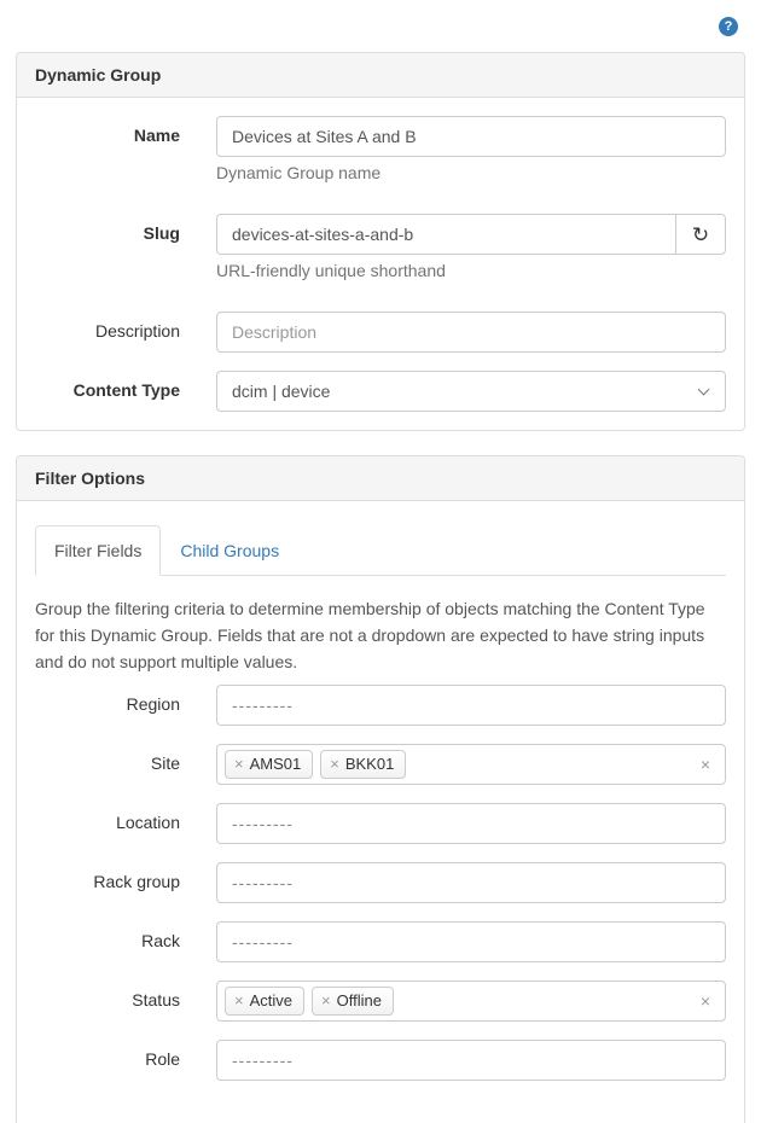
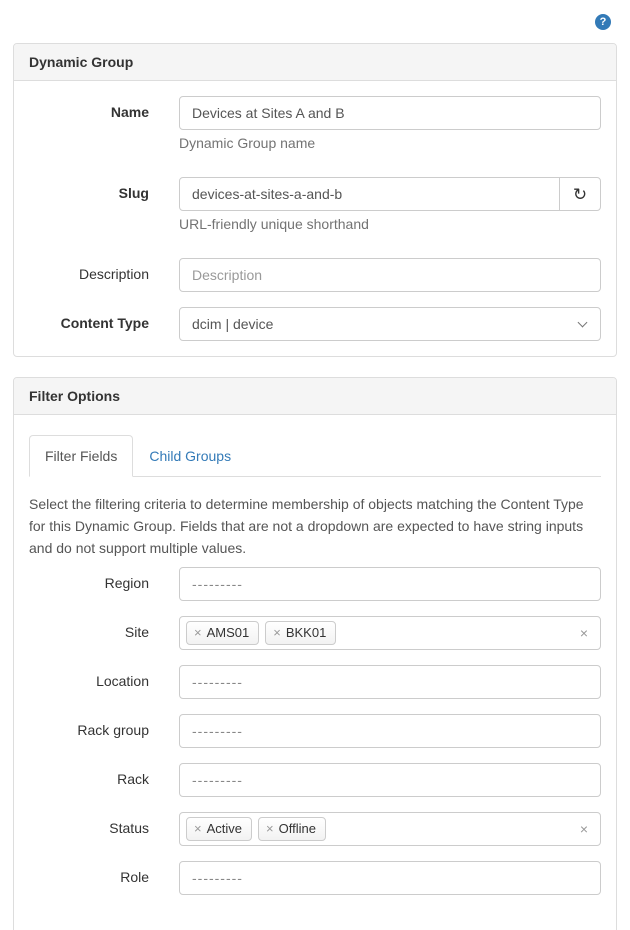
  ?
  Dynamic Group
  Name
  Devices at Sites A and B
  Dynamic Group name
  Slug
  devices-at-sites-a-and-b
  ↻
  URL-friendly unique shorthand
  Description
  Description
  Content Type
  dcim | device
  Filter Options
  Filter Fields
  Child Groups
- Group the filtering criteria to determine membership of objects matching the Content Type for this Dynamic Group. Fields that are not a dropdown are expected to have string inputs and do not support multiple values.
+ Select the filtering criteria to determine membership of objects matching the Content Type for this Dynamic Group. Fields that are not a dropdown are expected to have string inputs and do not support multiple values.
  Region
  ---------
  Site
  ×
  AMS01
  ×
  BKK01
  ×
  Location
  ---------
  Rack group
  ---------
  Rack
  ---------
  Status
  ×
  Active
  ×
  Offline
  ×
  Role
  ---------
